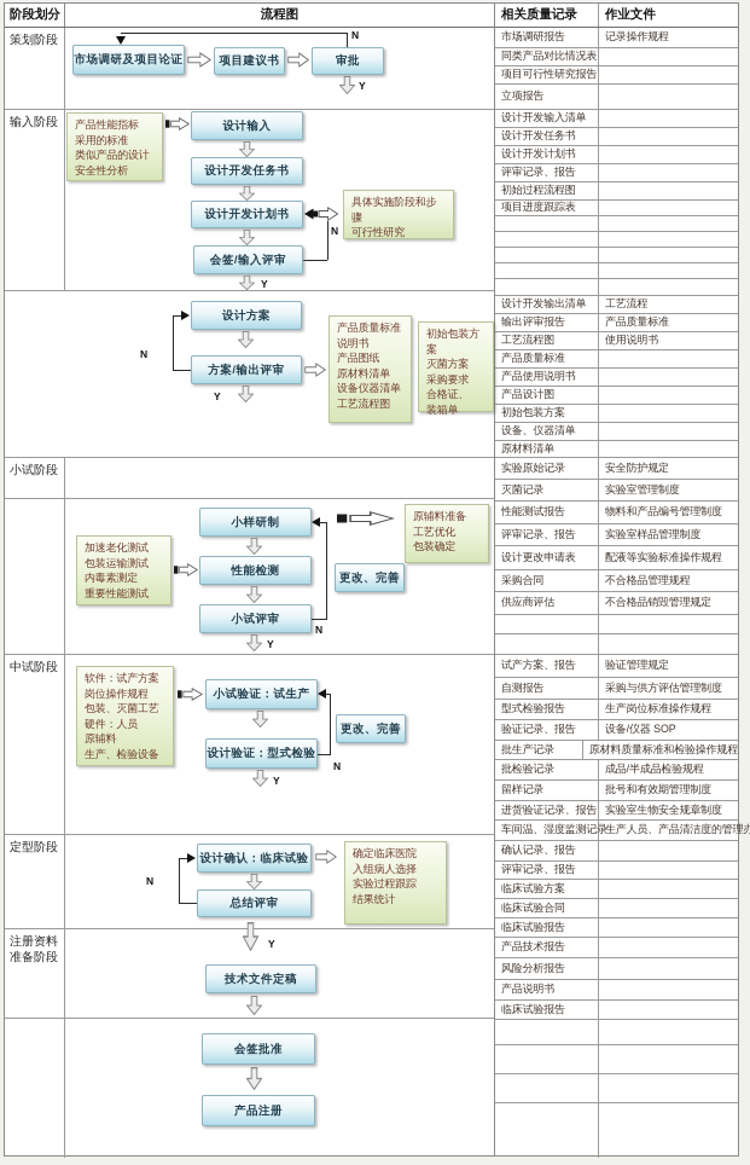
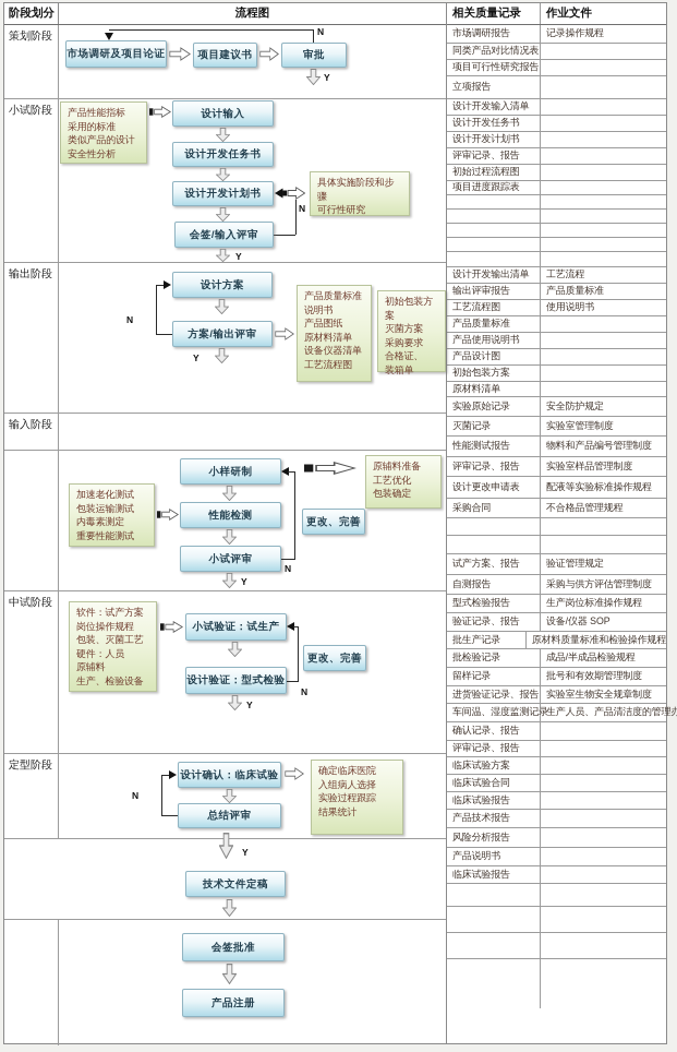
  阶段划分
  流程图
  策划阶段
- 输入阶段
+ 小试阶段
+ 输出阶段
- 小试阶段
+ 输入阶段
  中试阶段
  定型阶段
- 注册资料
- 准备阶段
  相关质量记录
  作业文件
  市场调研报告
  记录操作规程
  同类产品对比情况表
  项目可行性研究报告
  立项报告
  设计开发输入清单
  设计开发任务书
  设计开发计划书
  评审记录、报告
  初始过程流程图
  项目进度跟踪表
  设计开发输出清单
  工艺流程
  输出评审报告
  产品质量标准
  工艺流程图
  使用说明书
  产品质量标准
  产品使用说明书
  产品设计图
  初始包装方案
- 设备、仪器清单
  原材料清单
  实验原始记录
  安全防护规定
  灭菌记录
  实验室管理制度
  性能测试报告
  物料和产品编号管理制度
  评审记录、报告
  实验室样品管理制度
  设计更改申请表
  配液等实验标准操作规程
  采购合同
  不合格品管理规程
- 供应商评估
- 不合格品销毁管理规定
  试产方案、报告
  验证管理规定
  自测报告
  采购与供方评估管理制度
  型式检验报告
  生产岗位标准操作规程
  验证记录、报告
  设备/仪器 SOP
  批生产记录
  原材料质量标准和检验操作规程
  批检验记录
  成品/半成品检验规程
  留样记录
  批号和有效期管理制度
  进货验证记录、报告
  实验室生物安全规章制度
  车间温、湿度监测记
  生产人员、产品清洁度的管理办
  确认记录、报告
  评审记录、报告
  临床试验方案
  临床试验合同
  临床试验报告
  产品技术报告
  风险分析报告
  产品说明书
  临床试验报告
  市场调研及项目论证
  项目建议书
  审批
  N
  Y
  产品性能指标
  采用的标准
  类似产品的设计
  安全性分析
  设计输入
  设计开发任务书
  设计开发计划书
  具体实施阶段和步骤
  可行性研究
  N
  会签/输入评审
  Y
  设计方案
  方案/输出评审
  N
  Y
  产品质量标准
  说明书
  产品图纸
  原材料清单
  设备仪器清单
  工艺流程图
  初始包装方案
  灭菌方案
  采购要求
  合格证、
  装箱单
  加速老化测试
  包装运输测试
  内毒素测定
  重要性能测试
  小样研制
  性能检测
  小试评审
  原辅料准备
  工艺优化
  包装确定
  更改、完善
  N
  Y
  软件：试产方案
  岗位操作规程
  包装、灭菌工艺
  硬件：人员
  原辅料
  生产、检验设备
  小试验证：试生产
  设计验证：型式检验
  更改、完善
  N
  Y
  设计确认：临床试验
  总结评审
  N
  确定临床医院
  入组病人选择
  实验过程跟踪
  结果统计
  Y
  技术文件定稿
  会签批准
  产品注册
